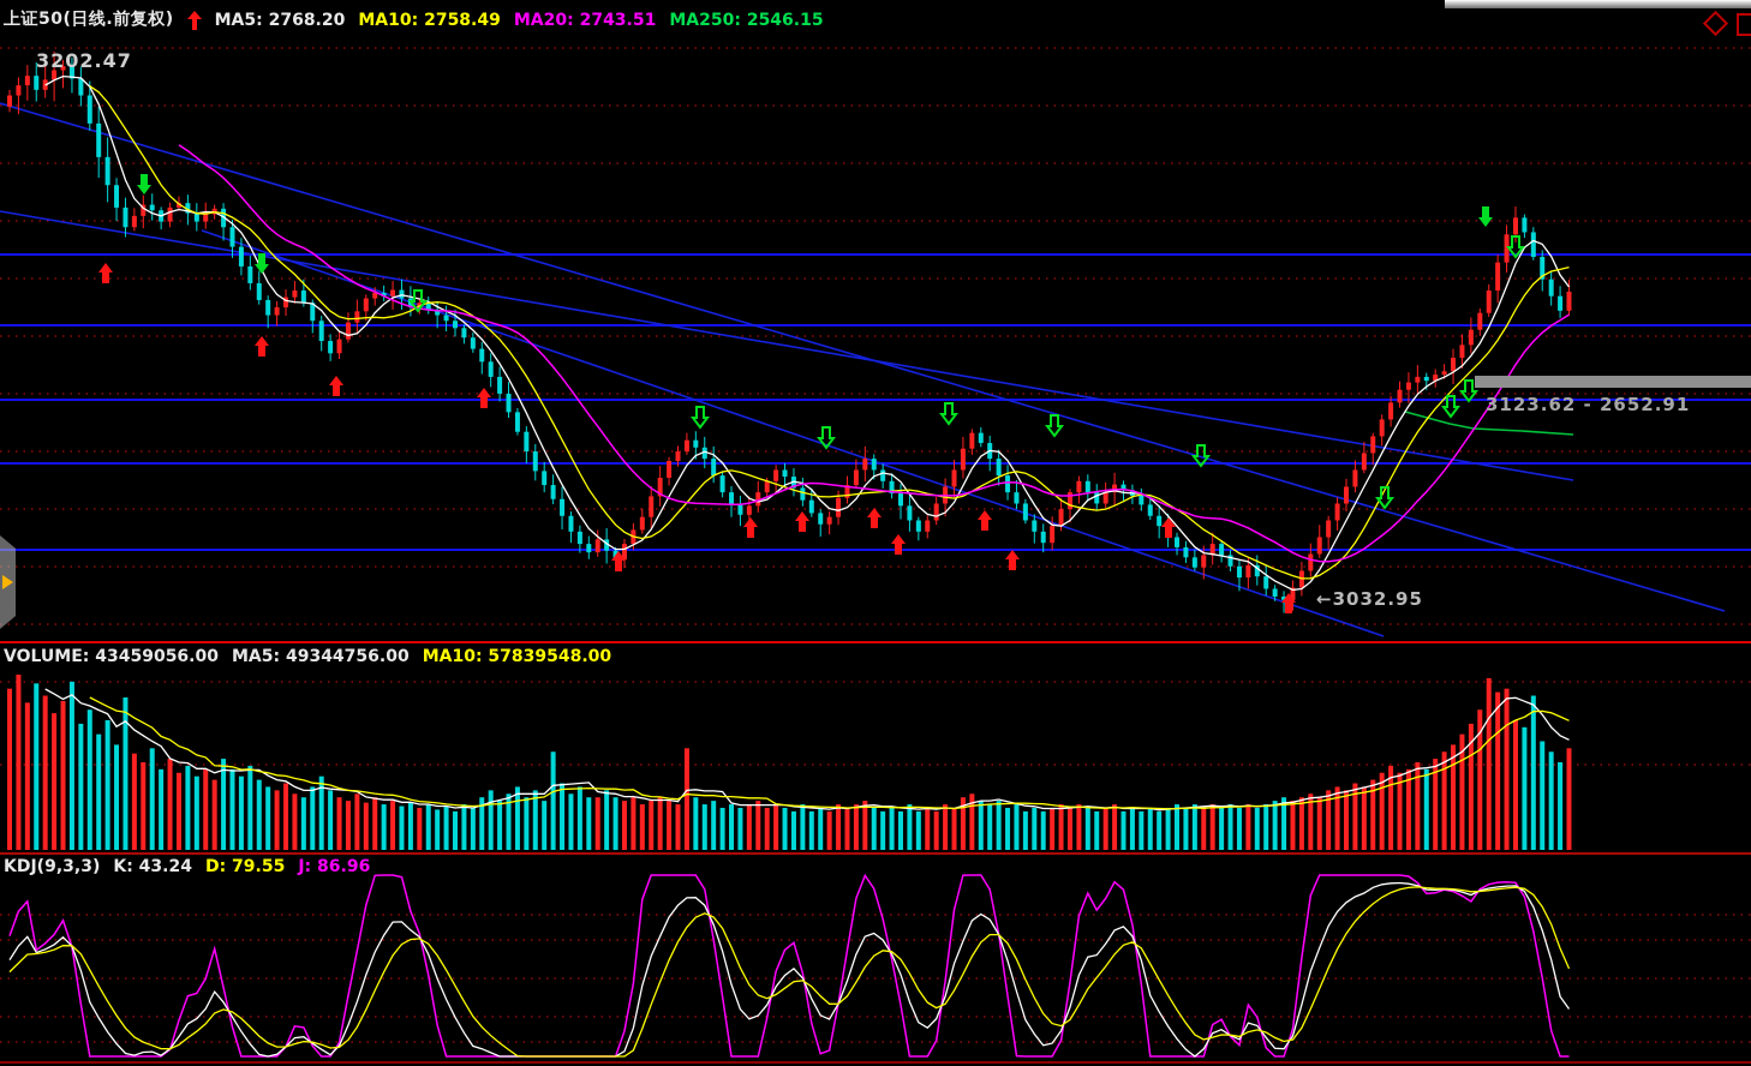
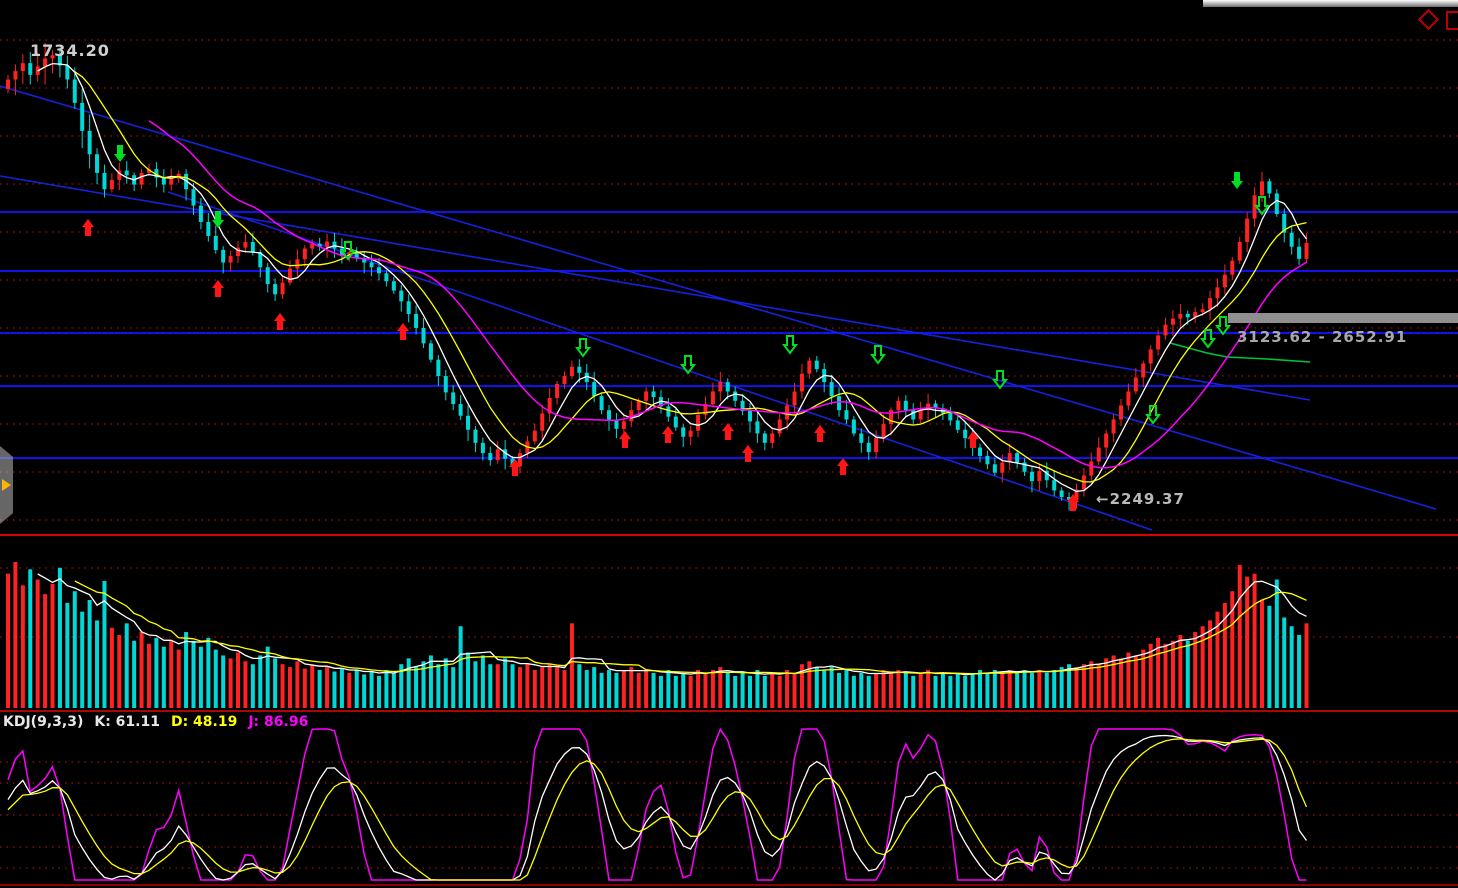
- 上证50(日线.前复权)
- MA5: 2768.20
- MA10: 2758.49
- MA20: 2743.51
- MA250: 2546.15
- 3202.47
+ 1734.20
- ←3032.95
+ ←2249.37
  3123.62 - 2652.91
- VOLUME: 43459056.00
- MA5: 49344756.00
- MA10: 57839548.00
  KDJ(9,3,3)
- K: 43.24
+ K: 61.11
- D: 79.55
+ D: 48.19
  J: 86.96
